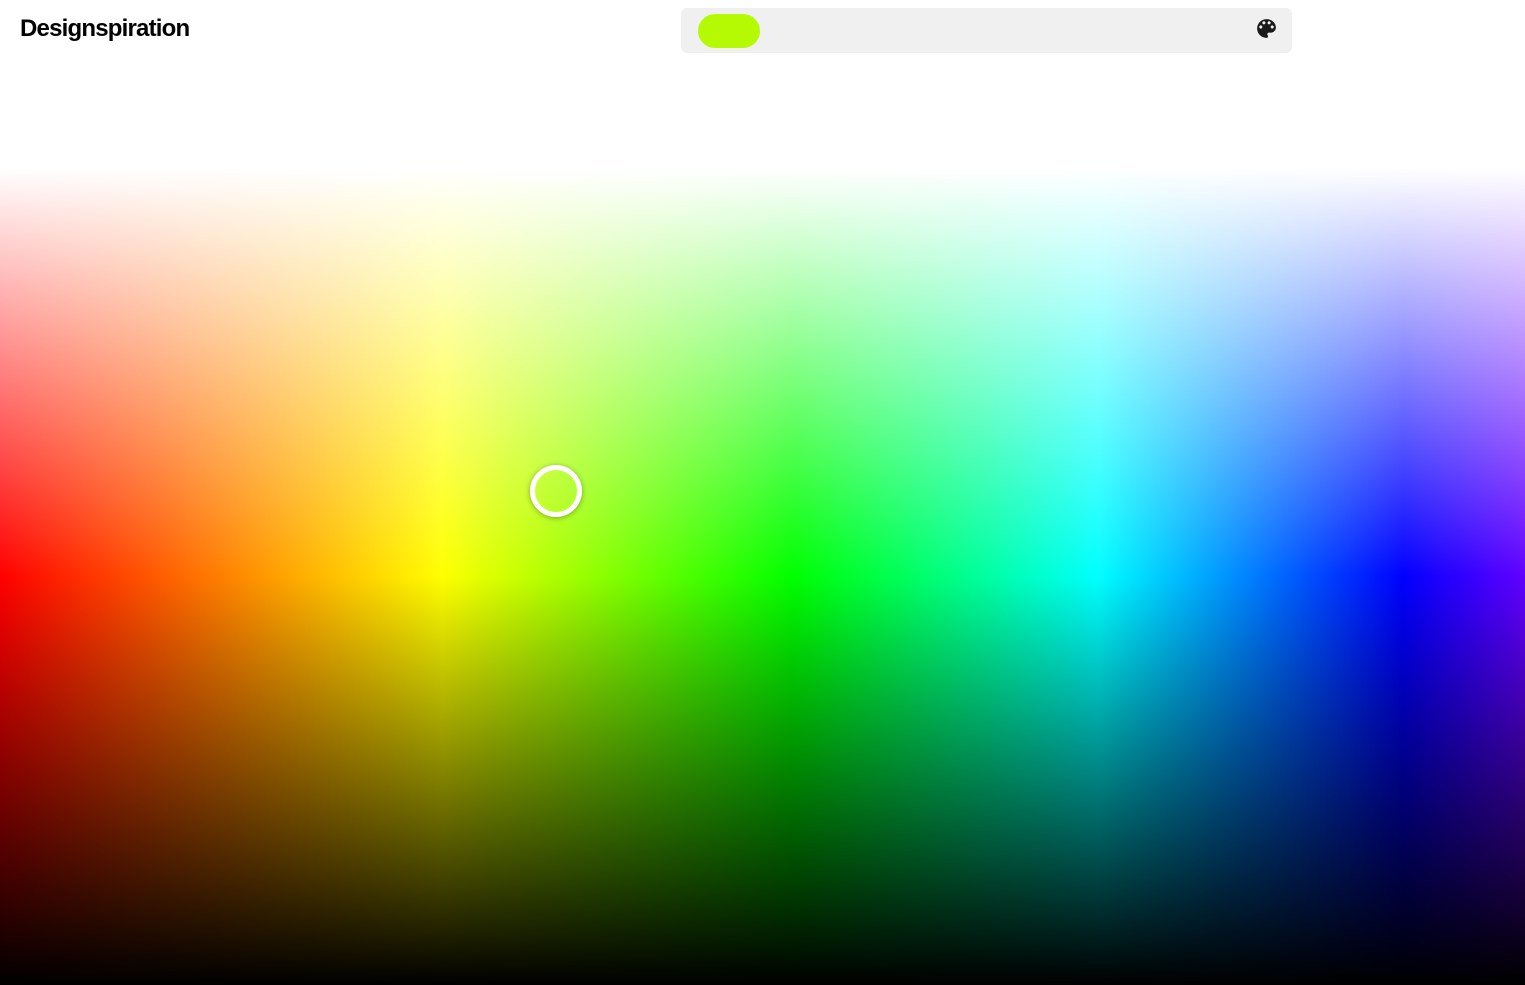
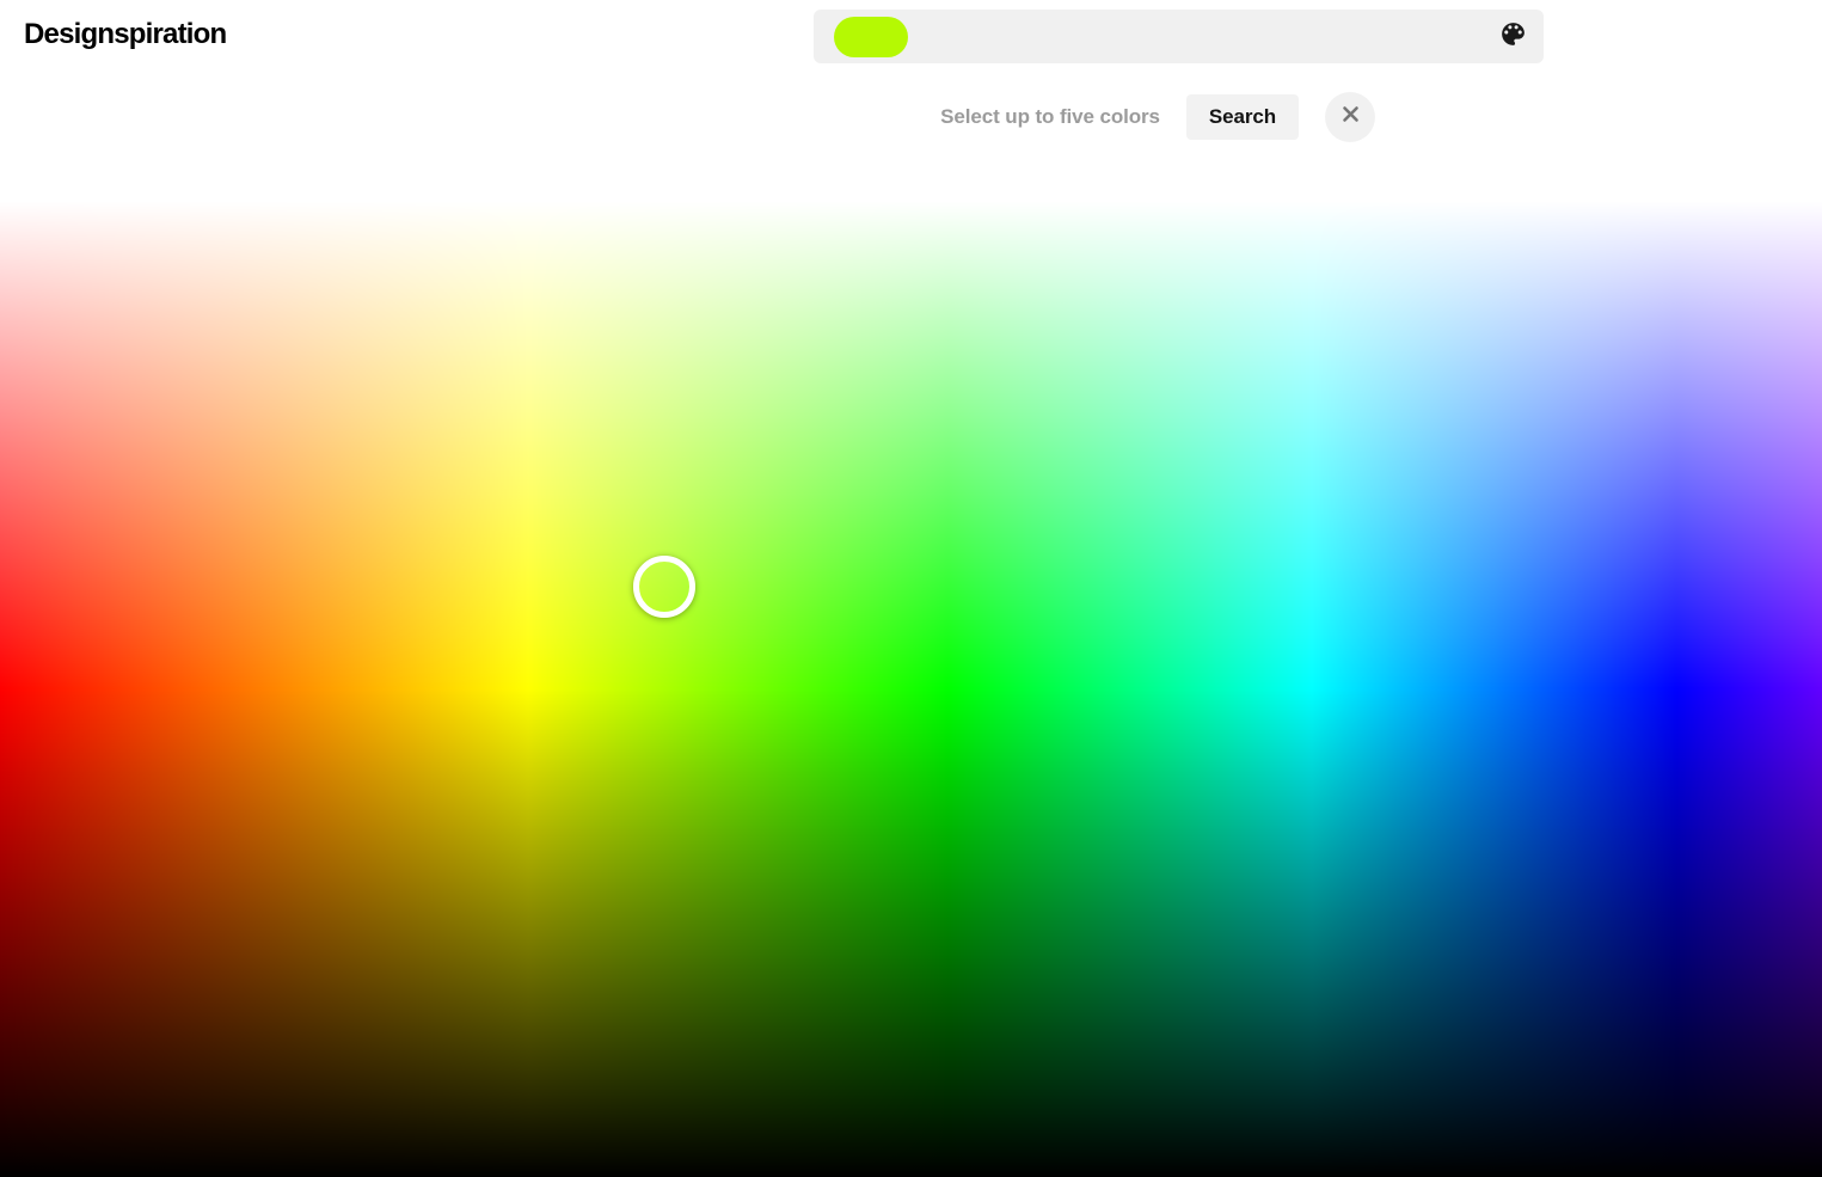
  Designspiration
+ Select up to five colors
+ Search
